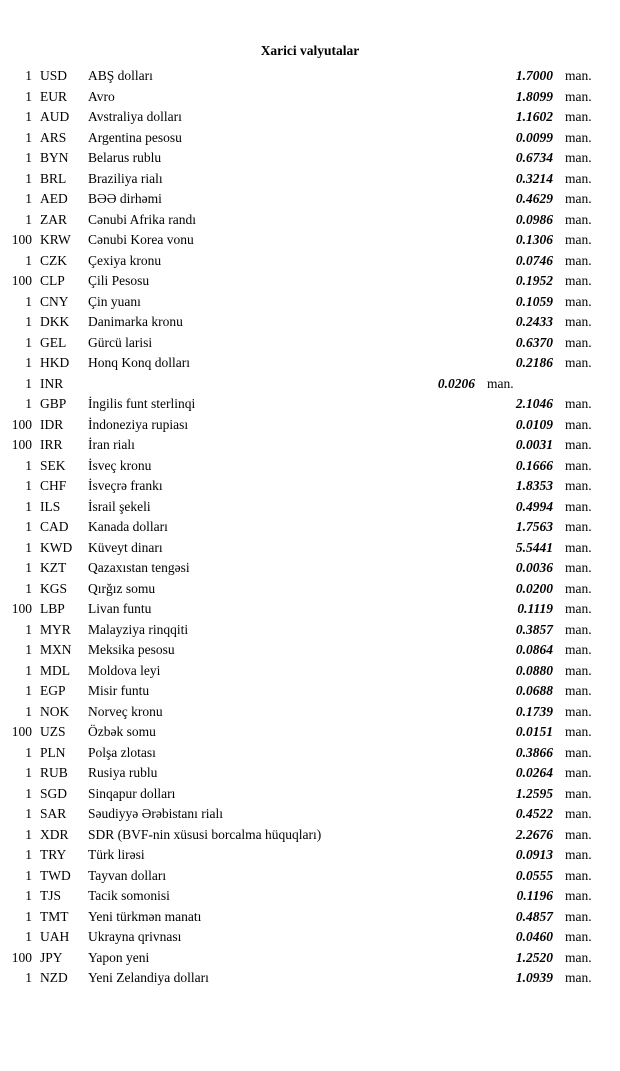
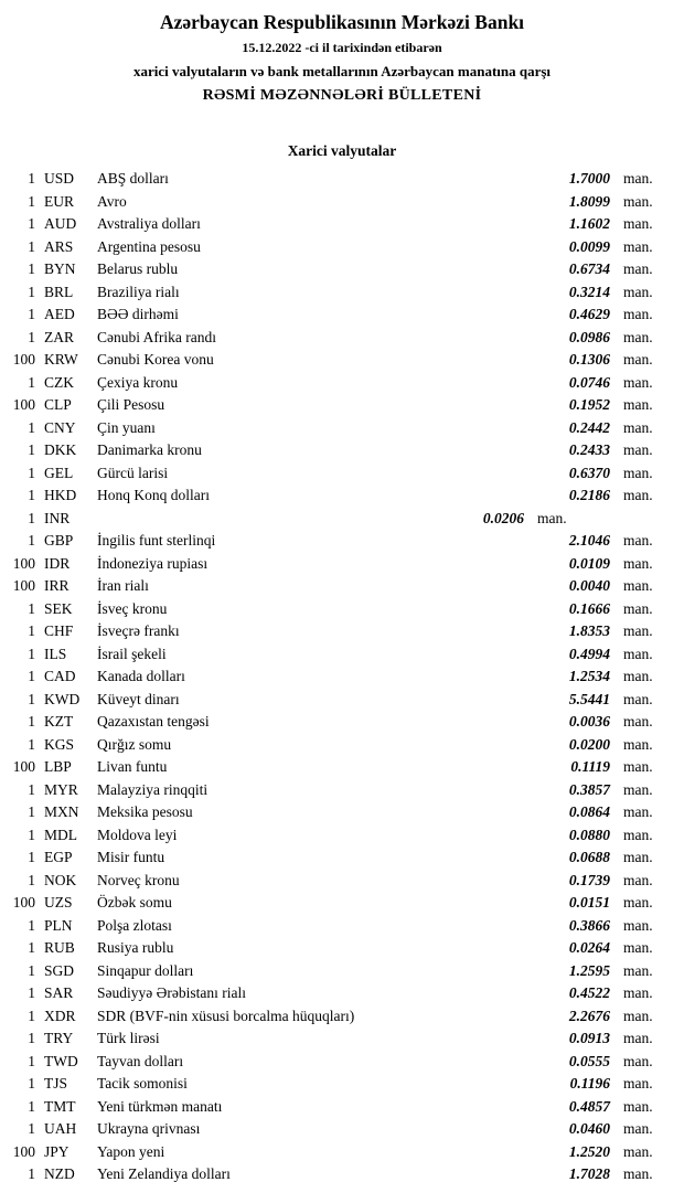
+ Azərbaycan Respublikasının Mərkəzi Bankı
+ 15.12.2022 -ci il tarixindən etibarən
+ xarici valyutaların və bank metallarının Azərbaycan manatına qarşı
+ RƏSMİ MƏZƏNNƏLƏRİ BÜLLETENİ
  Xarici valyutalar
  1
  USD
  ABŞ dolları
  1.7000
  man.
  1
  EUR
  Avro
  1.8099
  man.
  1
  AUD
  Avstraliya dolları
  1.1602
  man.
  1
  ARS
  Argentina pesosu
  0.0099
  man.
  1
  BYN
  Belarus rublu
  0.6734
  man.
  1
  BRL
  Braziliya rialı
  0.3214
  man.
  1
  AED
  BƏƏ dirhəmi
  0.4629
  man.
  1
  ZAR
  Cənubi Afrika randı
  0.0986
  man.
  100
  KRW
  Cənubi Korea vonu
  0.1306
  man.
  1
  CZK
  Çexiya kronu
  0.0746
  man.
  100
  CLP
  Çili Pesosu
  0.1952
  man.
  1
  CNY
  Çin yuanı
- 0.1059
+ 0.2442
  man.
  1
  DKK
  Danimarka kronu
  0.2433
  man.
  1
  GEL
  Gürcü larisi
  0.6370
  man.
  1
  HKD
  Honq Konq dolları
  0.2186
  man.
  1
  INR
  0.0206
  man.
  1
  GBP
  İngilis funt sterlinqi
  2.1046
  man.
  100
  IDR
  İndoneziya rupiası
  0.0109
  man.
  100
  IRR
  İran rialı
- 0.0031
+ 0.0040
  man.
  1
  SEK
  İsveç kronu
  0.1666
  man.
  1
  CHF
  İsveçrə frankı
  1.8353
  man.
  1
  ILS
  İsrail şekeli
  0.4994
  man.
  1
  CAD
  Kanada dolları
- 1.7563
+ 1.2534
  man.
  1
  KWD
  Küveyt dinarı
  5.5441
  man.
  1
  KZT
  Qazaxıstan tengəsi
  0.0036
  man.
  1
  KGS
  Qırğız somu
  0.0200
  man.
  100
  LBP
  Livan funtu
  0.1119
  man.
  1
  MYR
  Malayziya rinqqiti
  0.3857
  man.
  1
  MXN
  Meksika pesosu
  0.0864
  man.
  1
  MDL
  Moldova leyi
  0.0880
  man.
  1
  EGP
  Misir funtu
  0.0688
  man.
  1
  NOK
  Norveç kronu
  0.1739
  man.
  100
  UZS
  Özbək somu
  0.0151
  man.
  1
  PLN
  Polşa zlotası
  0.3866
  man.
  1
  RUB
  Rusiya rublu
  0.0264
  man.
  1
  SGD
  Sinqapur dolları
  1.2595
  man.
  1
  SAR
  Səudiyyə Ərəbistanı rialı
  0.4522
  man.
  1
  XDR
  SDR (BVF-nin xüsusi borcalma hüquqları)
  2.2676
  man.
  1
  TRY
  Türk lirəsi
  0.0913
  man.
  1
  TWD
  Tayvan dolları
  0.0555
  man.
  1
  TJS
  Tacik somonisi
  0.1196
  man.
  1
  TMT
  Yeni türkmən manatı
  0.4857
  man.
  1
  UAH
  Ukrayna qrivnası
  0.0460
  man.
  100
  JPY
  Yapon yeni
  1.2520
  man.
  1
  NZD
  Yeni Zelandiya dolları
- 1.0939
+ 1.7028
  man.
